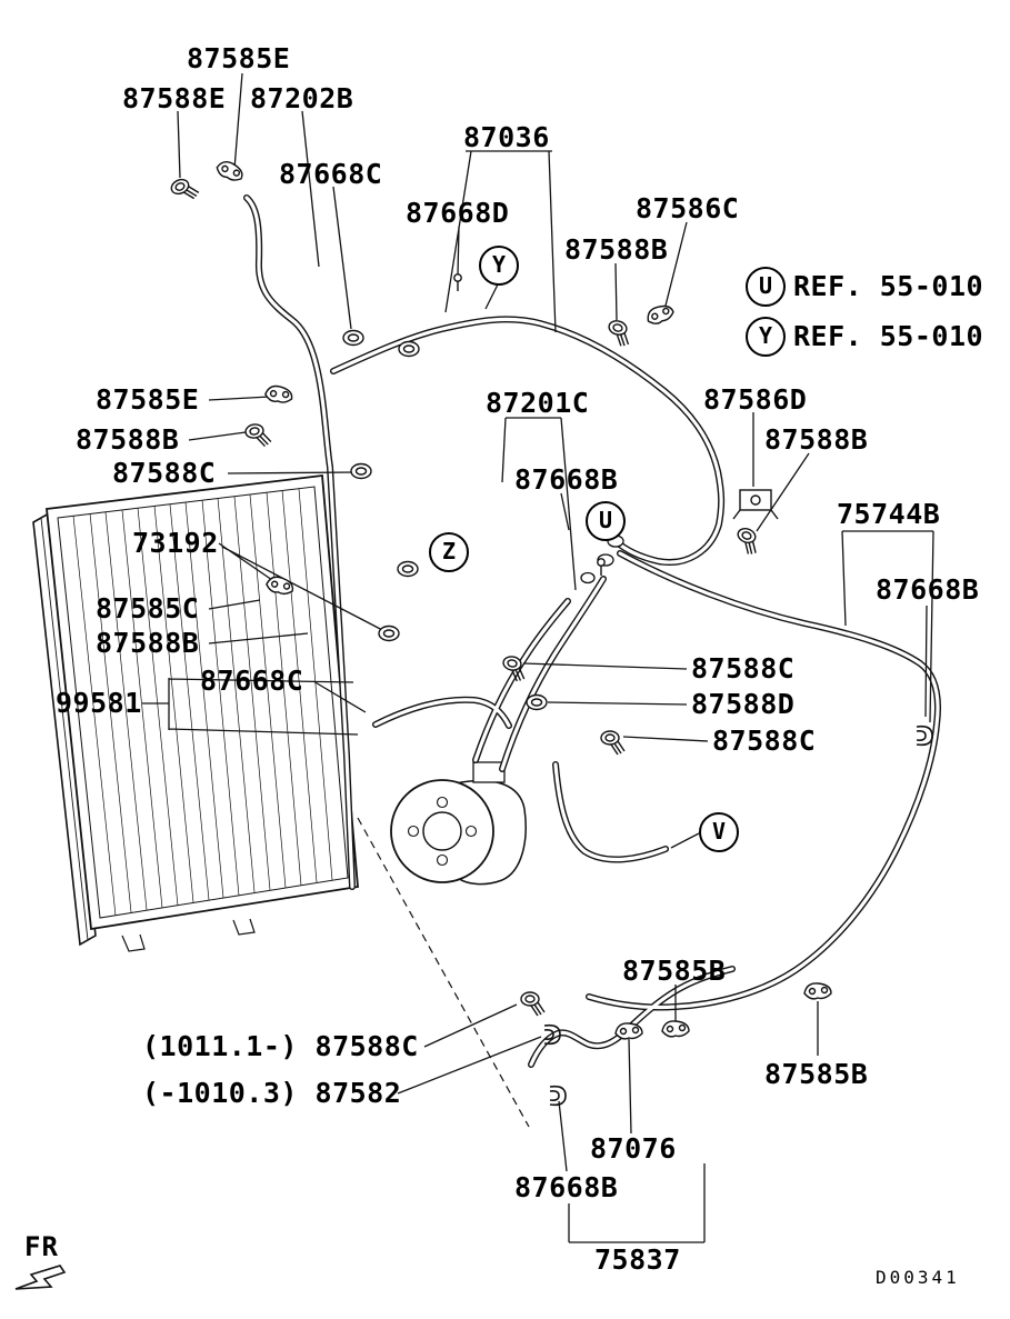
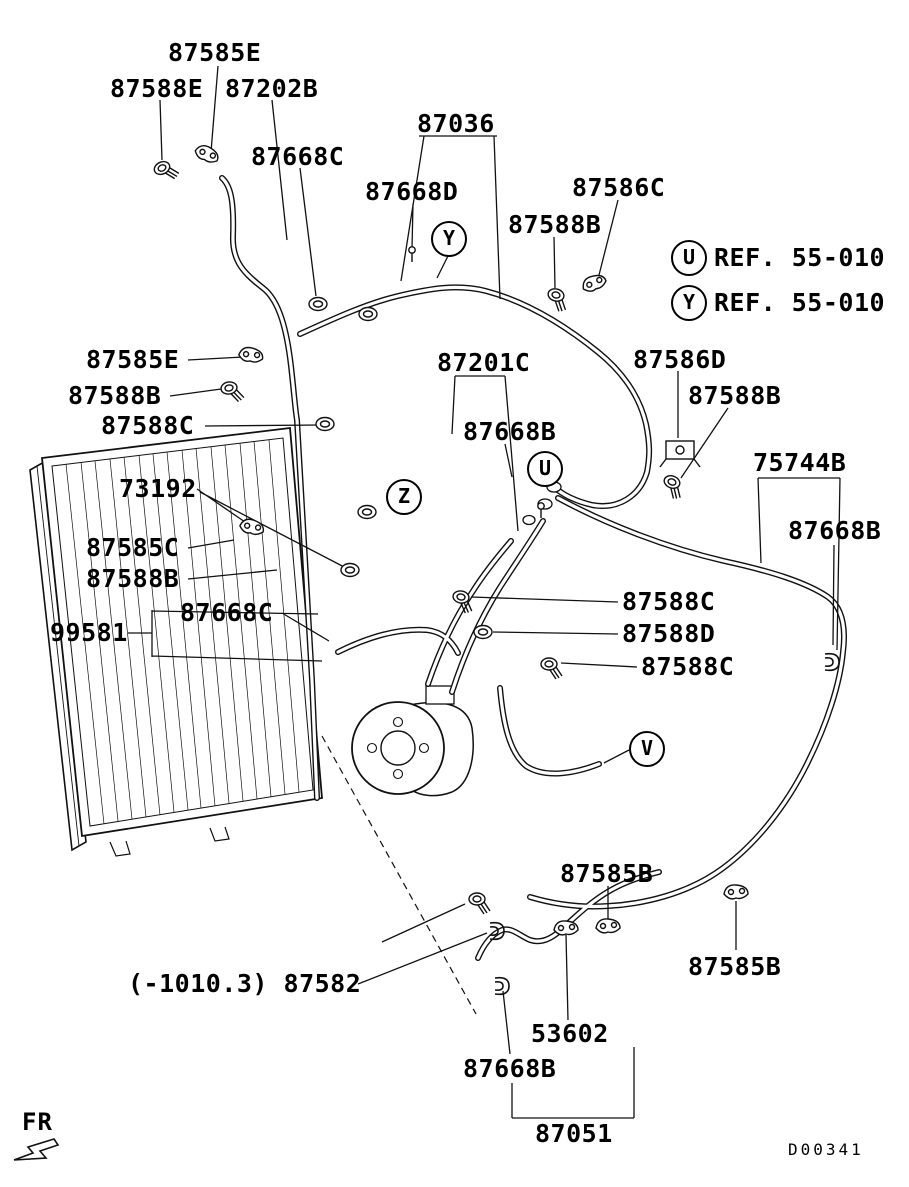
  87585E
  87588E
  87202B
  87668C
  87036
  87668D
  87586C
  87588B
  87585E
  87588B
  87588C
  87201C
  87668B
  87586D
  87588B
  75744B
  73192
  87668B
  87585C
  87588B
  87668C
  99581
  87588C
  87588D
  87588C
  87585B
  87585B
- (1011.1-) 87588C
  (-1010.3) 87582
- 87076
+ 53602
  87668B
- 75837
+ 87051
  Y
  Z
  U
  V
  U
  REF. 55-010
  Y
  REF. 55-010
  FR
  D00341
